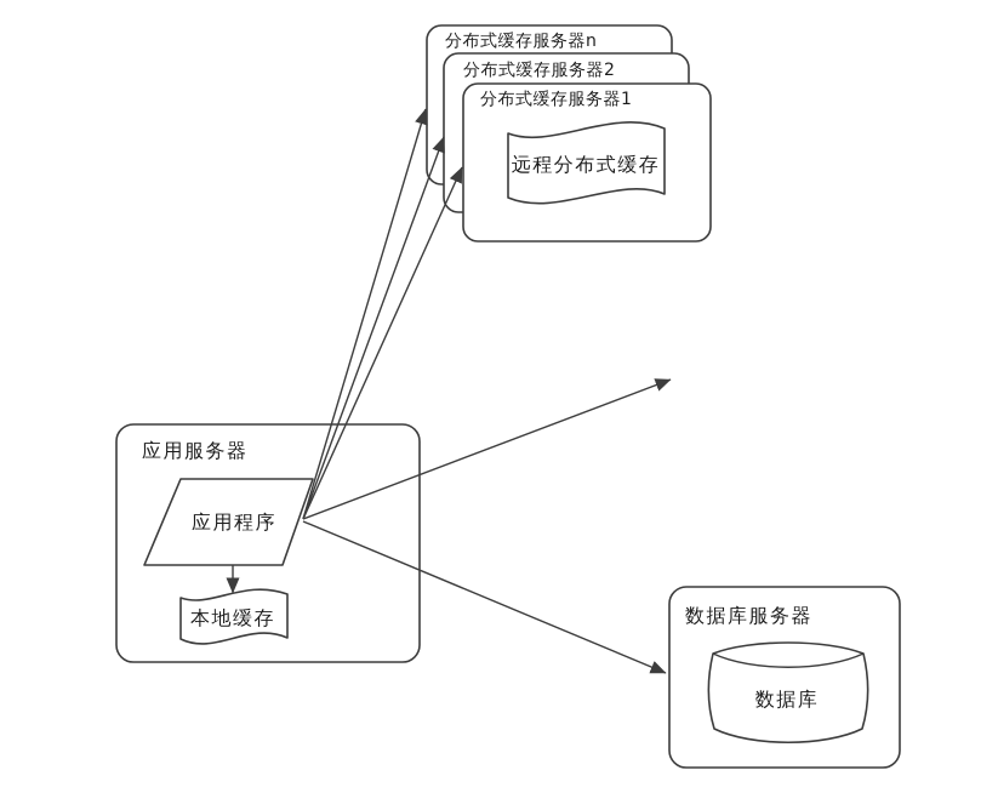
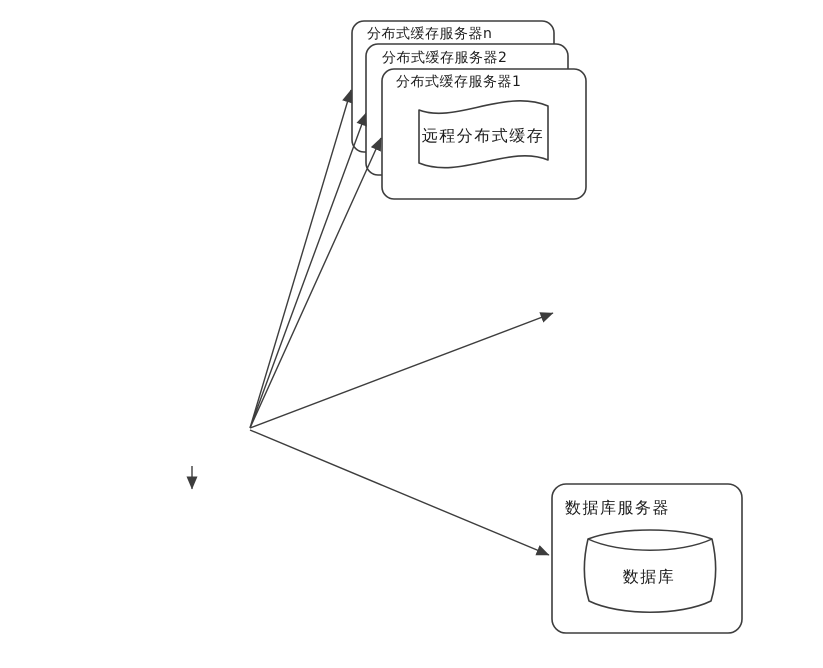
- 应用服务器
- 应用程序
- 本地缓存
  分布式缓存服务器n
  分布式缓存服务器2
  分布式缓存服务器1
  远程分布式缓存
  数据库服务器
  数据库
